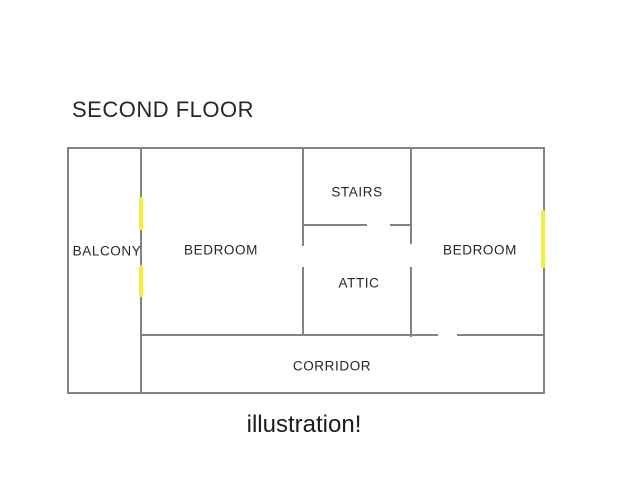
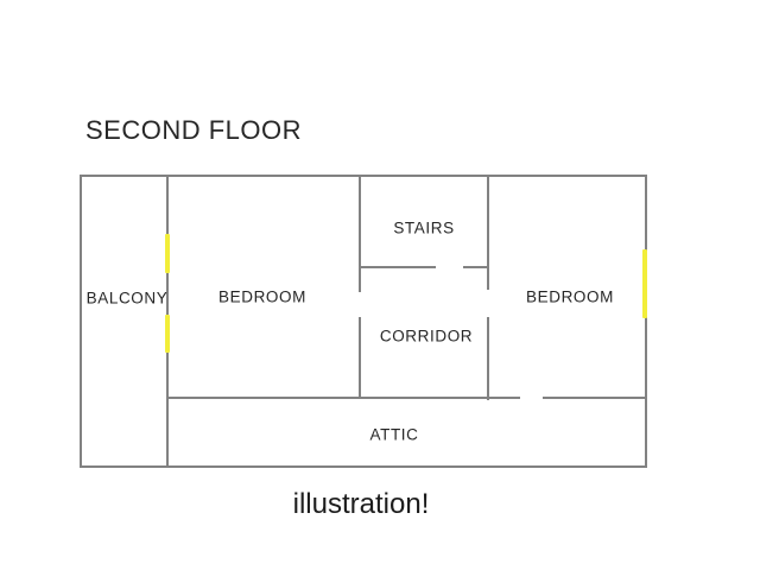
  SECOND FLOOR
  BALCONY
  BEDROOM
  STAIRS
- ATTIC
+ CORRIDOR
  BEDROOM
- CORRIDOR
+ ATTIC
  illustration!
